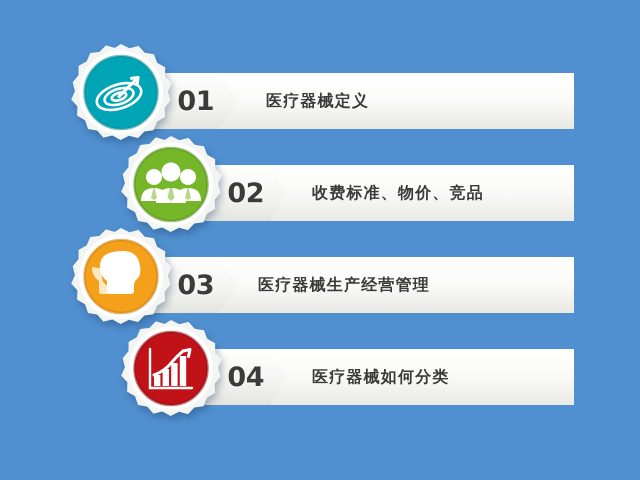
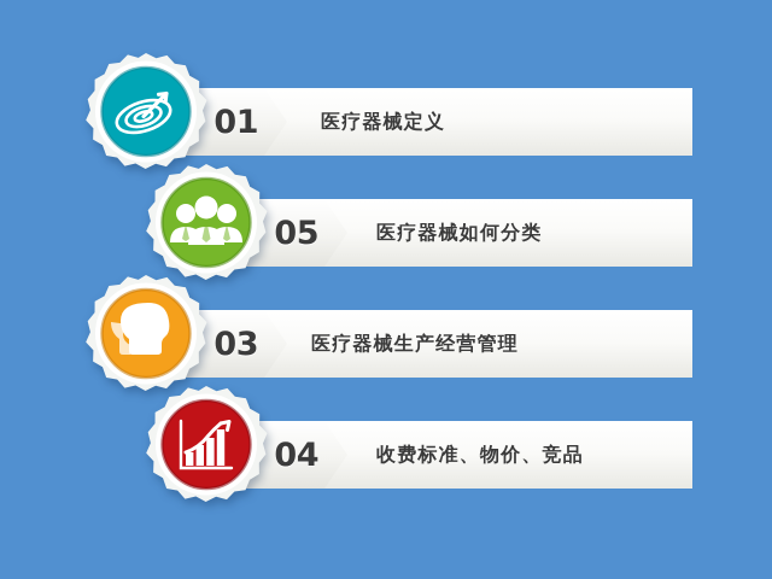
  01
  医疗器械定义
- 02
+ 05
- 收费标准、物价、竞品
+ 医疗器械如何分类
  03
  医疗器械生产经营管理
  04
- 医疗器械如何分类
+ 收费标准、物价、竞品
